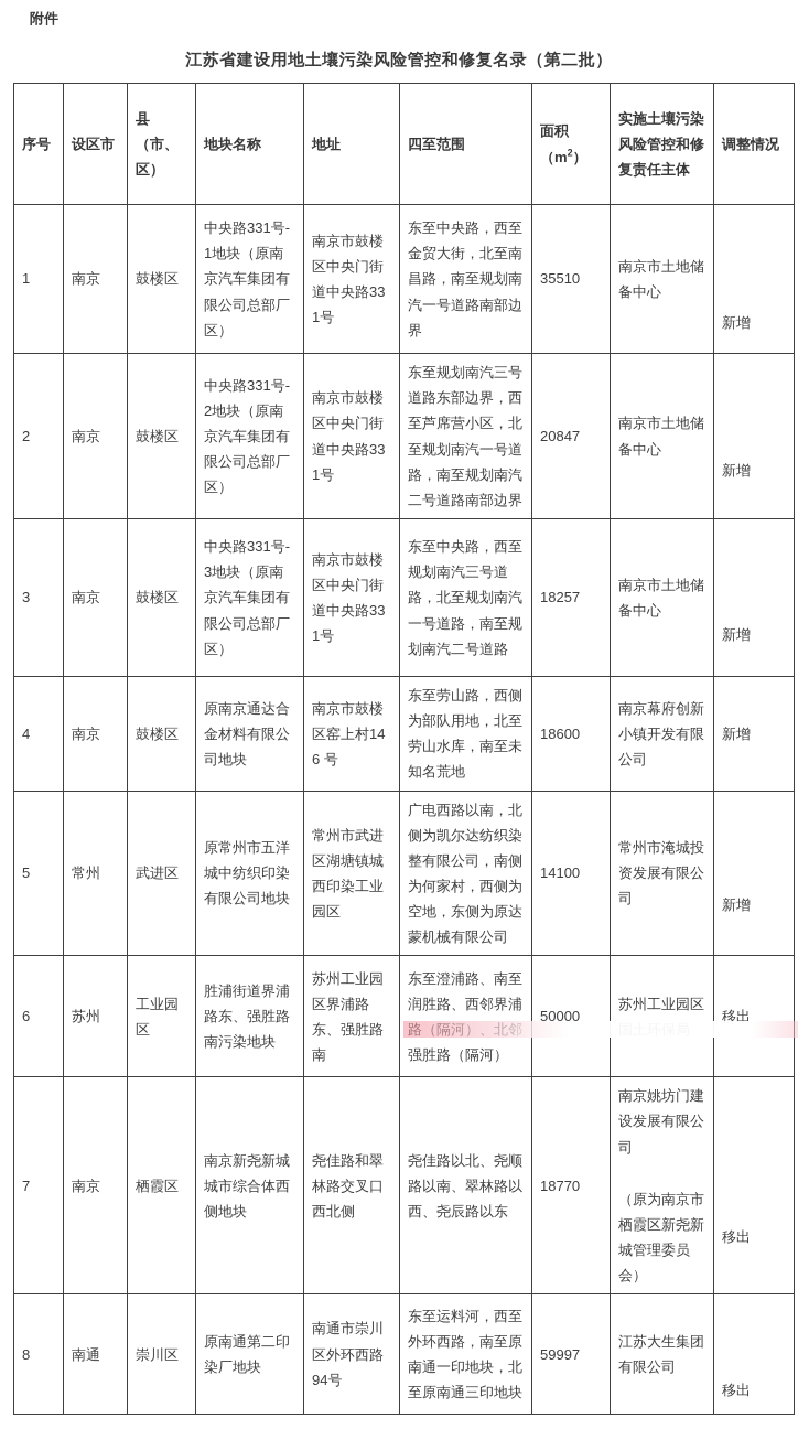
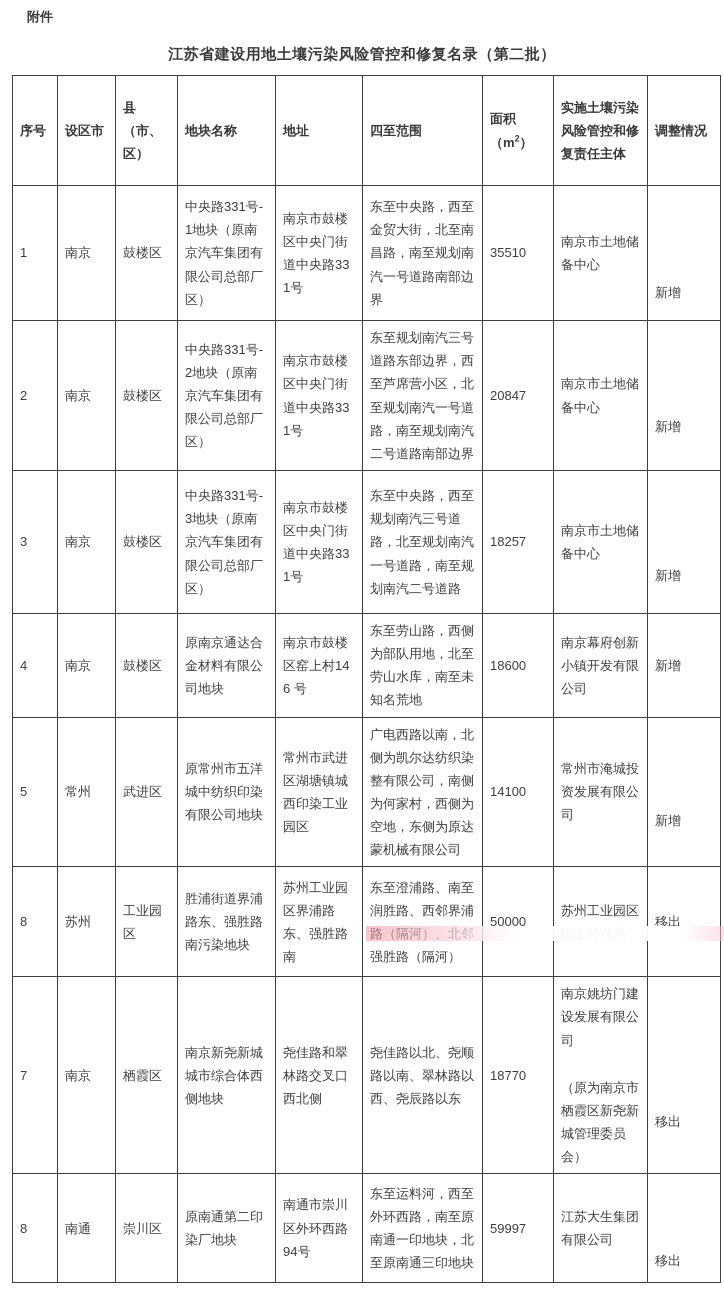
  附件
  江苏省建设用地土壤污染风险管控和修复名录（第二批）
  序号	设区市	县（市、区）	地块名称	地址	四至范围	面积（m2）	实施土壤污染风险管控和修复责任主体	调整情况
  1	南京	鼓楼区	中央路331号-1地块（原南京汽车集团有限公司总部厂区）	南京市鼓楼区中央门街道中央路331号	东至中央路，西至金贸大街，北至南昌路，南至规划南汽一号道路南部边界	35510	南京市土地储备中心	新增
  2	南京	鼓楼区	中央路331号-2地块（原南京汽车集团有限公司总部厂区）	南京市鼓楼区中央门街道中央路331号	东至规划南汽三号道路东部边界，西至芦席营小区，北至规划南汽一号道路，南至规划南汽二号道路南部边界	20847	南京市土地储备中心	新增
  3	南京	鼓楼区	中央路331号-3地块（原南京汽车集团有限公司总部厂区）	南京市鼓楼区中央门街道中央路331号	东至中央路，西至规划南汽三号道路，北至规划南汽一号道路，南至规划南汽二号道路	18257	南京市土地储备中心	新增
  4	南京	鼓楼区	原南京通达合金材料有限公司地块	南京市鼓楼区窑上村146 号	东至劳山路，西侧为部队用地，北至劳山水库，南至未知名荒地	18600	南京幕府创新小镇开发有限公司	新增
  5	常州	武进区	原常州市五洋城中纺织印染有限公司地块	常州市武进区湖塘镇城西印染工业园区	广电西路以南，北侧为凯尔达纺织染整有限公司，南侧为何家村，西侧为空地，东侧为原达蒙机械有限公司	14100	常州市淹城投资发展有限公司	新增
- 6	苏州	工业园区	胜浦街道界浦路东、强胜路南污染地块	苏州工业园区界浦路东、强胜路南	东至澄浦路、南至润胜路、西邻界浦强胜路（隔河）	50000	苏州工业园区	移出
+ 8	苏州	工业园区	胜浦街道界浦路东、强胜路南污染地块	苏州工业园区界浦路东、强胜路南	东至澄浦路、南至润胜路、西邻界浦强胜路（隔河）	50000	苏州工业园区	移出
  7	南京	栖霞区	南京新尧新城城市综合体西侧地块	尧佳路和翠林路交叉口西北侧	尧佳路以北、尧顺路以南、翠林路以西、尧辰路以东	18770	南京姚坊门建设发展有限公司 （原为南京市栖霞区新尧新城管理委员会）	移出
  8	南通	崇川区	原南通第二印染厂地块	南通市崇川区外环西路94号	东至运料河，西至外环西路，南至原南通一印地块，北至原南通三印地块	59997	江苏大生集团有限公司	移出
